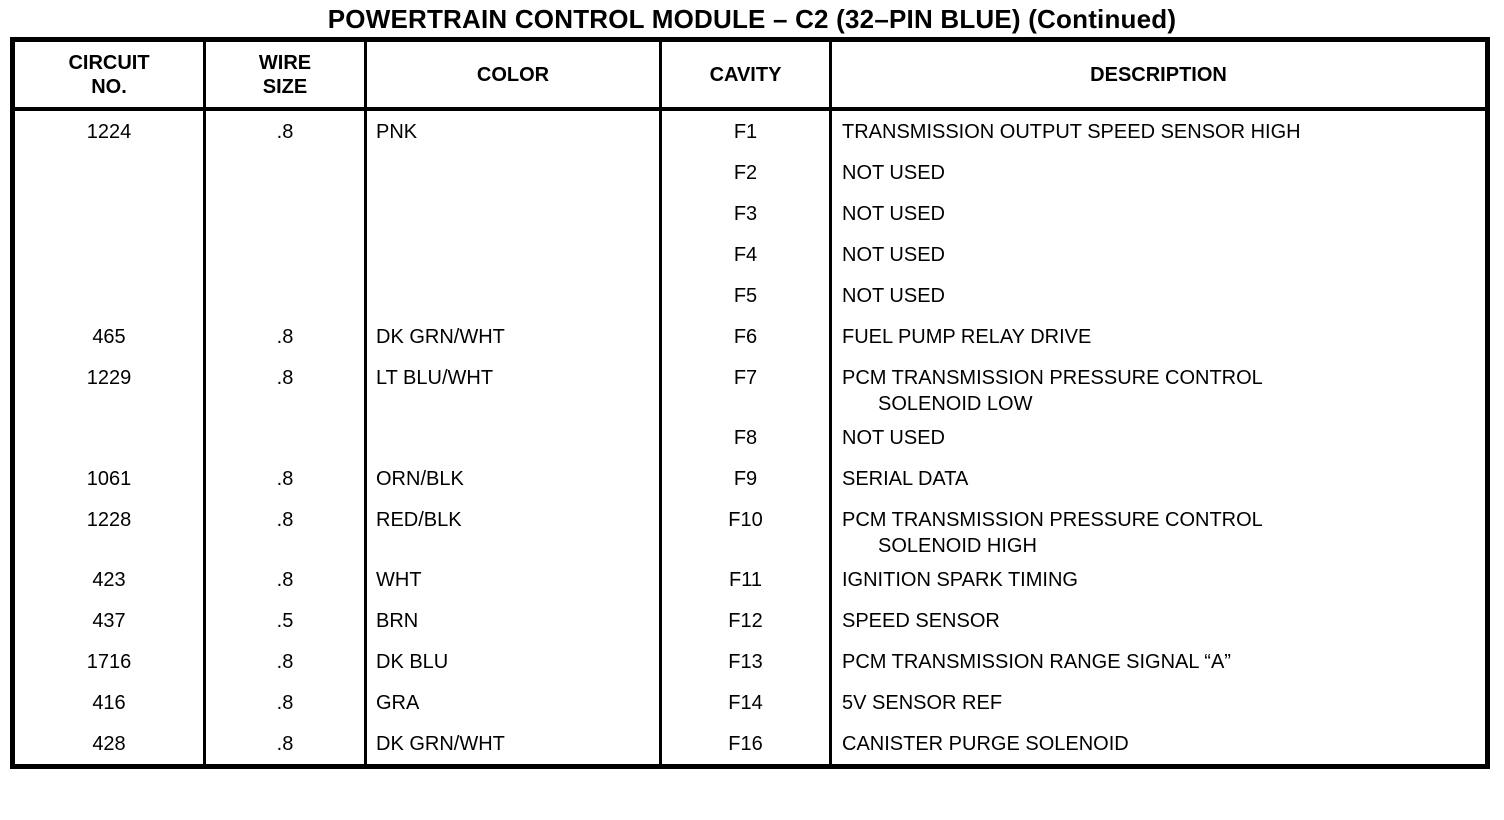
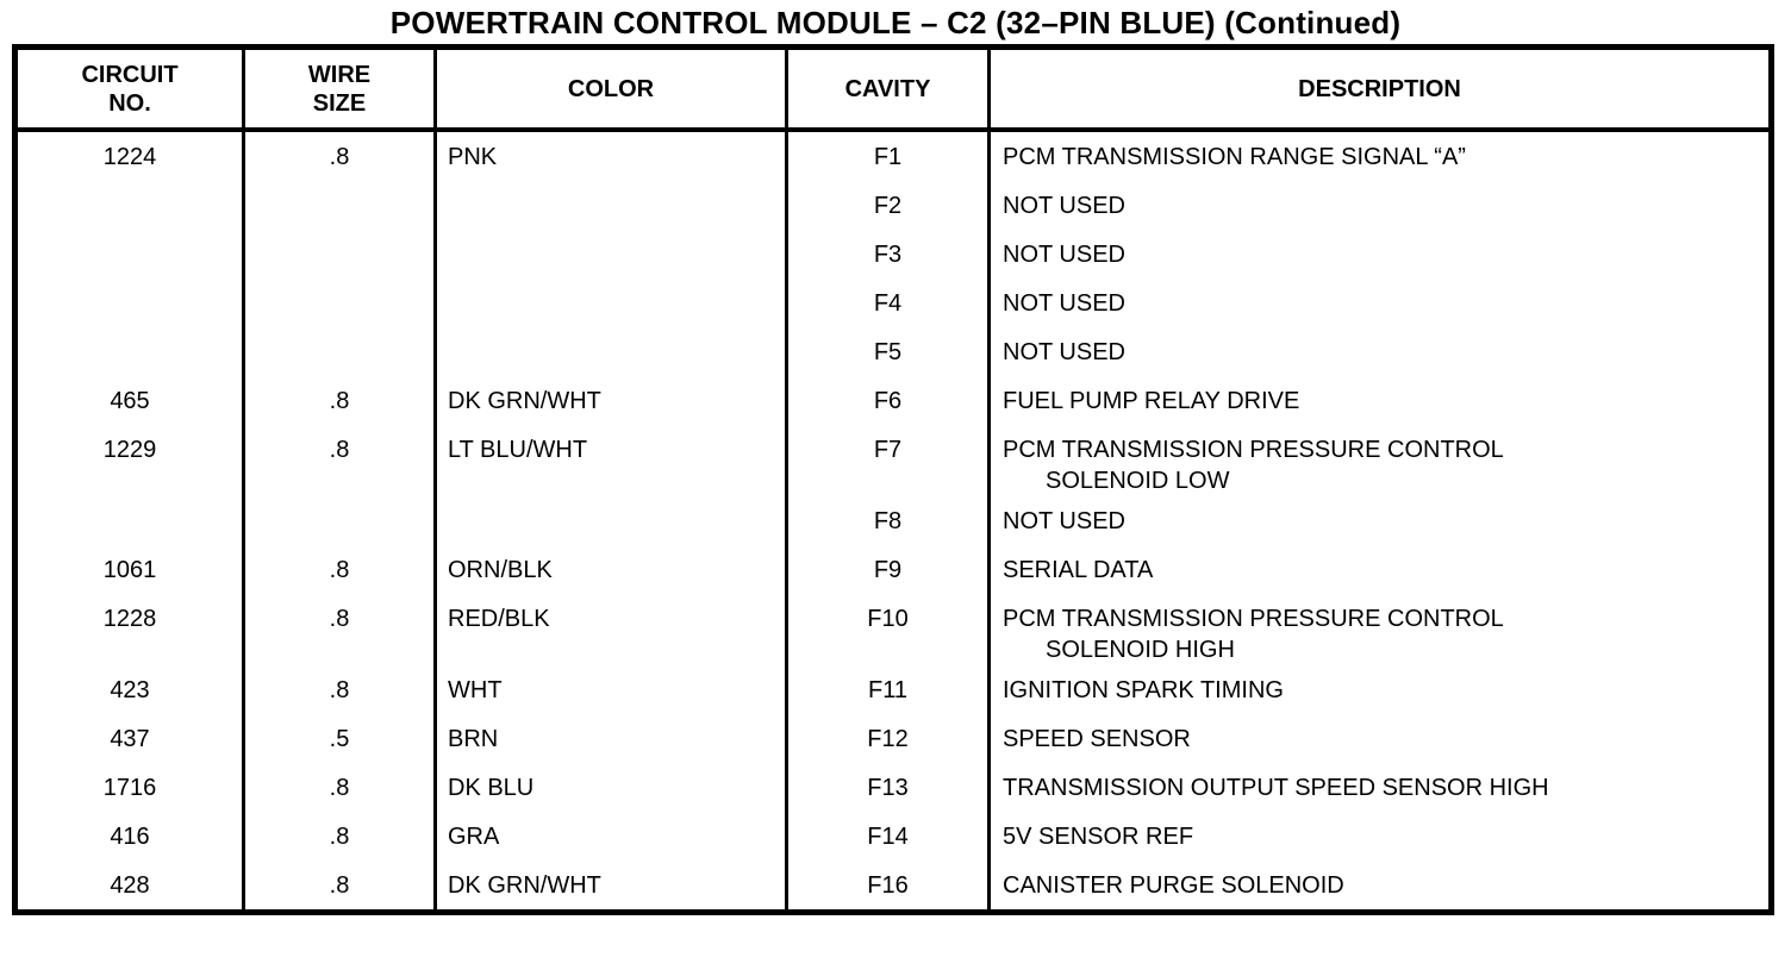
  POWERTRAIN CONTROL MODULE – C2 (32–PIN BLUE) (Continued)
  CIRCUIT
  NO.
  WIRE
  SIZE
  COLOR
  CAVITY
  DESCRIPTION
  1224
  .8
  PNK
  F1
- TRANSMISSION OUTPUT SPEED SENSOR HIGH
+ PCM TRANSMISSION RANGE SIGNAL “A”
  F2
  NOT USED
  F3
  NOT USED
  F4
  NOT USED
  F5
  NOT USED
  465
  .8
  DK GRN/WHT
  F6
  FUEL PUMP RELAY DRIVE
  1229
  .8
  LT BLU/WHT
  F7
  PCM TRANSMISSION PRESSURE CONTROL
  SOLENOID LOW
  F8
  NOT USED
  1061
  .8
  ORN/BLK
  F9
  SERIAL DATA
  1228
  .8
  RED/BLK
  F10
  PCM TRANSMISSION PRESSURE CONTROL
  SOLENOID HIGH
  423
  .8
  WHT
  F11
  IGNITION SPARK TIMING
  437
  .5
  BRN
  F12
  SPEED SENSOR
  1716
  .8
  DK BLU
  F13
- PCM TRANSMISSION RANGE SIGNAL “A”
+ TRANSMISSION OUTPUT SPEED SENSOR HIGH
  416
  .8
  GRA
  F14
  5V SENSOR REF
  428
  .8
  DK GRN/WHT
  F16
  CANISTER PURGE SOLENOID
